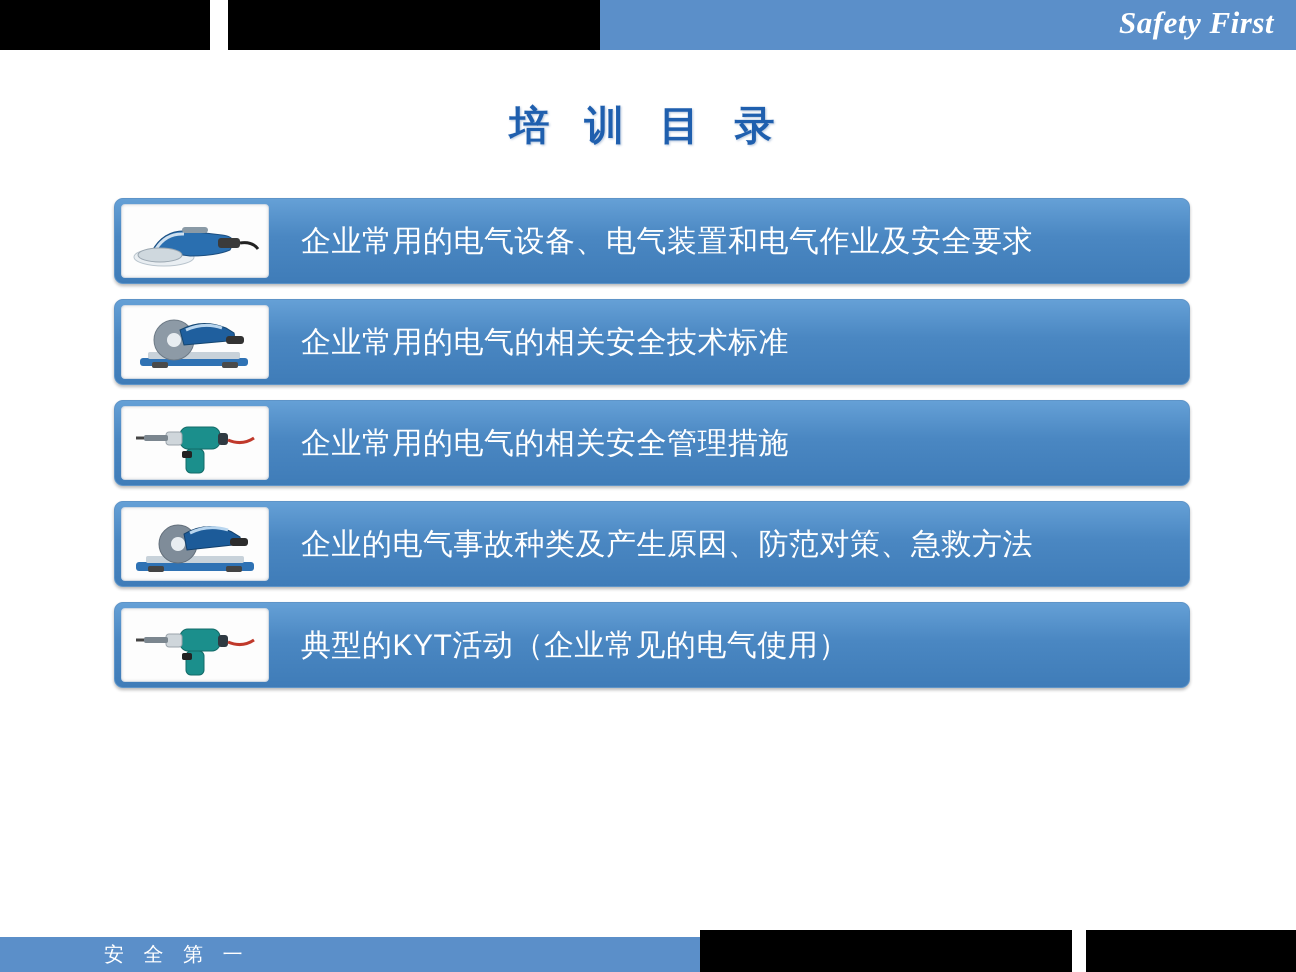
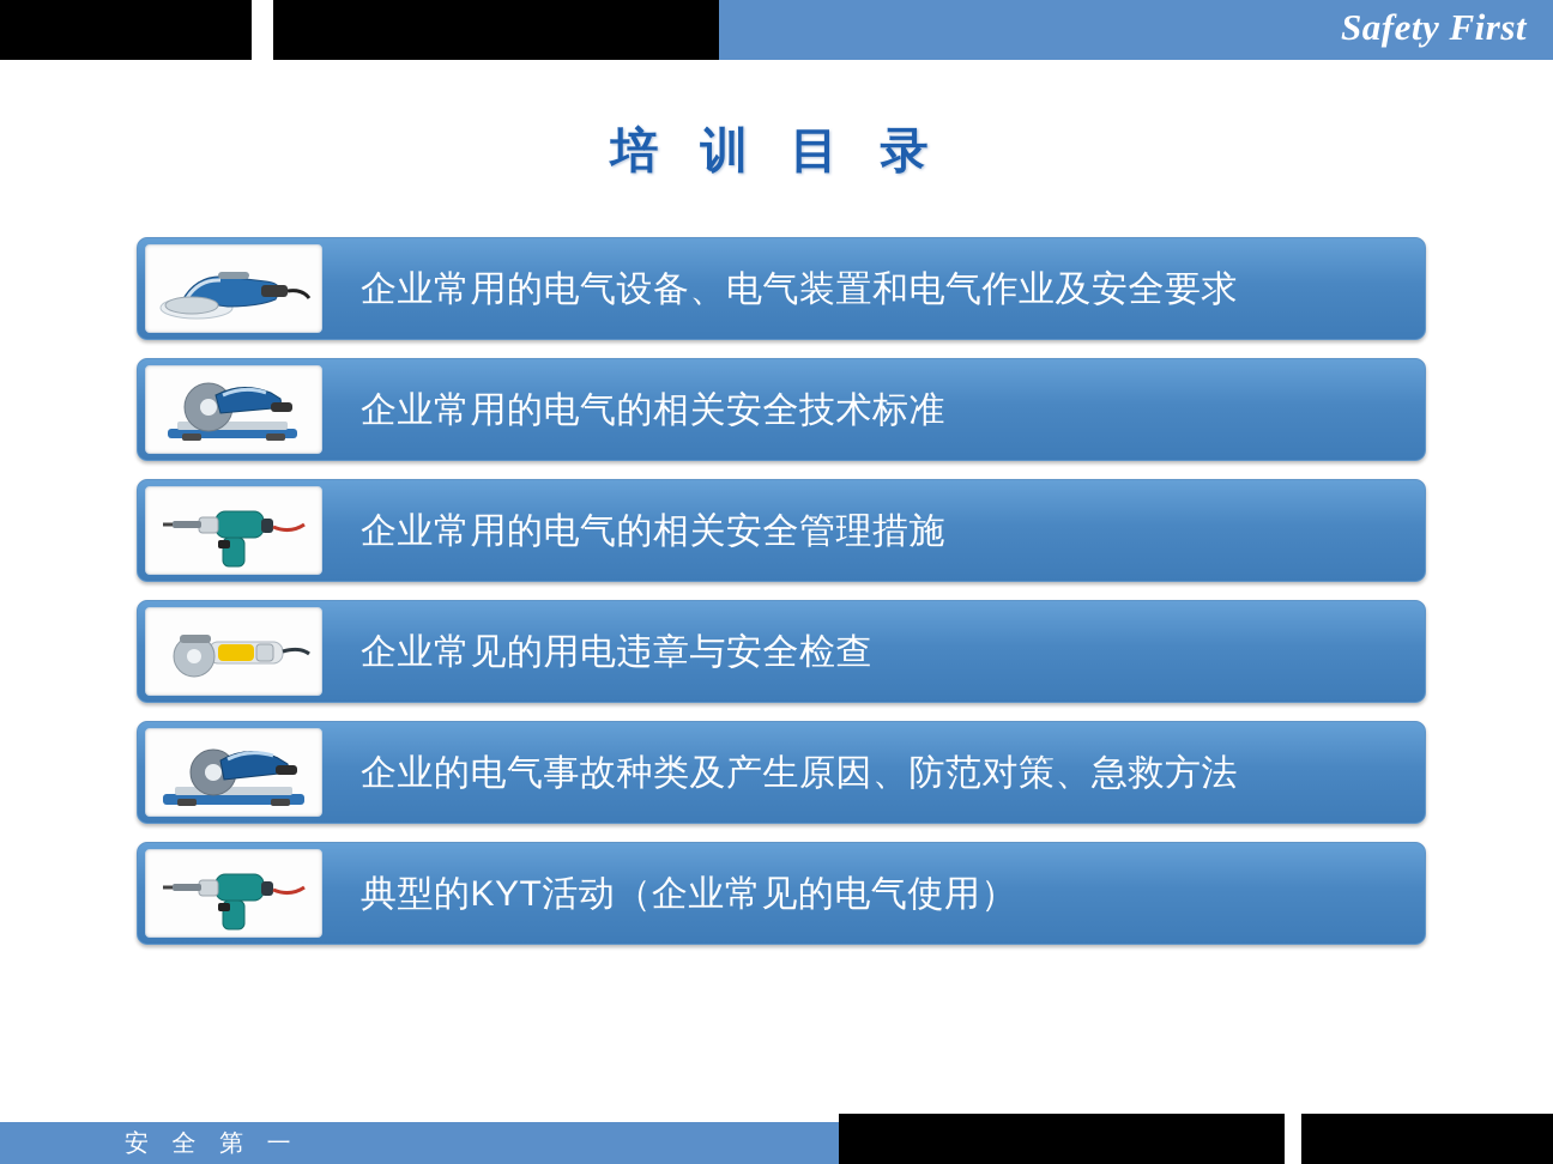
  Safety First
  培 训 目 录
  企业常用的电气设备、电气装置和电气作业及安全要求
  企业常用的电气的相关安全技术标准
  企业常用的电气的相关安全管理措施
+ 企业常见的用电违章与安全检查
  企业的电气事故种类及产生原因、防范对策、急救方法
  典型的KYT活动（企业常见的电气使用）
  安 全 第 一
